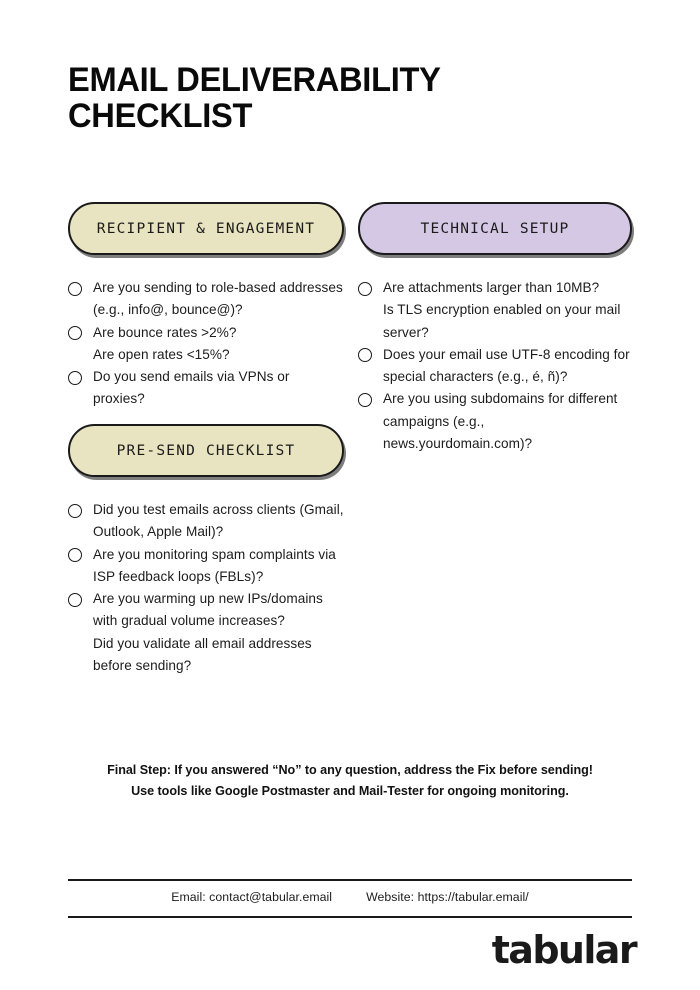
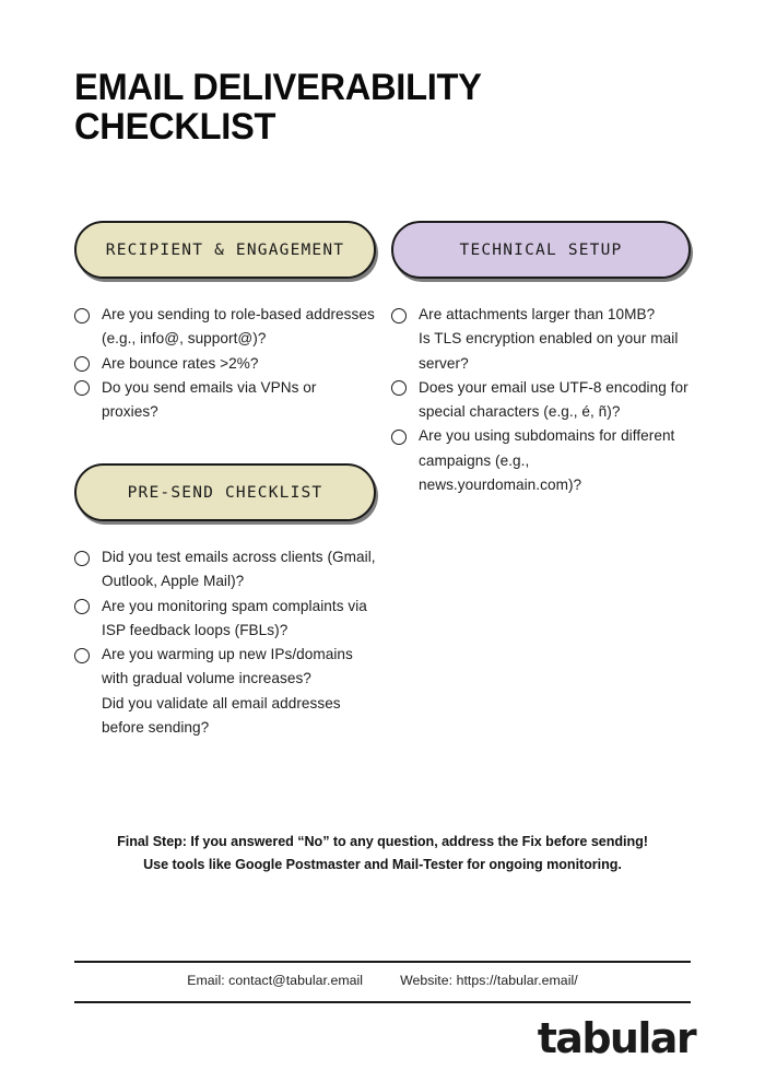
  EMAIL DELIVERABILITY
  CHECKLIST
  RECIPIENT & ENGAGEMENT
- Are you sending to role-based addresses (e.g., info@, bounce@)?
+ Are you sending to role-based addresses (e.g., info@, support@)?
  Are bounce rates >2%?
- Are open rates <15%?
  Do you send emails via VPNs or proxies?
  TECHNICAL SETUP
  Are attachments larger than 10MB?
  Is TLS encryption enabled on your mail server?
  Does your email use UTF-8 encoding for special characters (e.g., é, ñ)?
  Are you using subdomains for different campaigns (e.g., news.yourdomain.com)?
  PRE-SEND CHECKLIST
  Did you test emails across clients (Gmail, Outlook, Apple Mail)?
  Are you monitoring spam complaints via ISP feedback loops (FBLs)?
  Are you warming up new IPs/domains with gradual volume increases?
  Did you validate all email addresses before sending?
  Final Step: If you answered “No” to any question, address the Fix before sending!
  Use tools like Google Postmaster and Mail-Tester for ongoing monitoring.
  Email: contact@tabular.email
  Website: https://tabular.email/
  tabular
